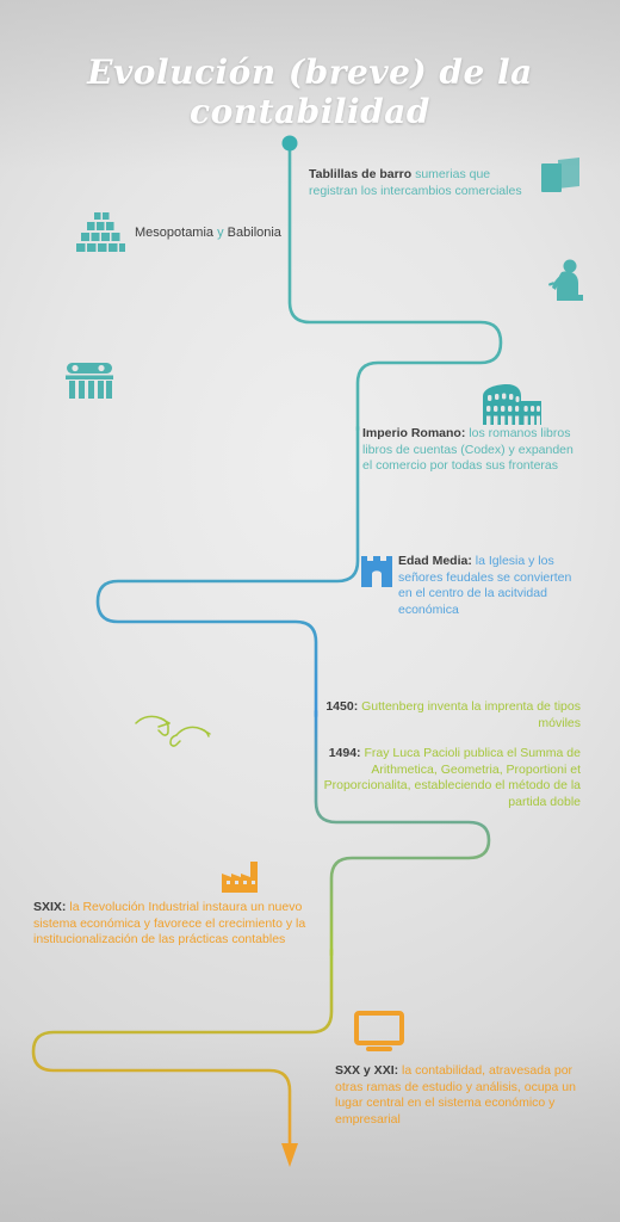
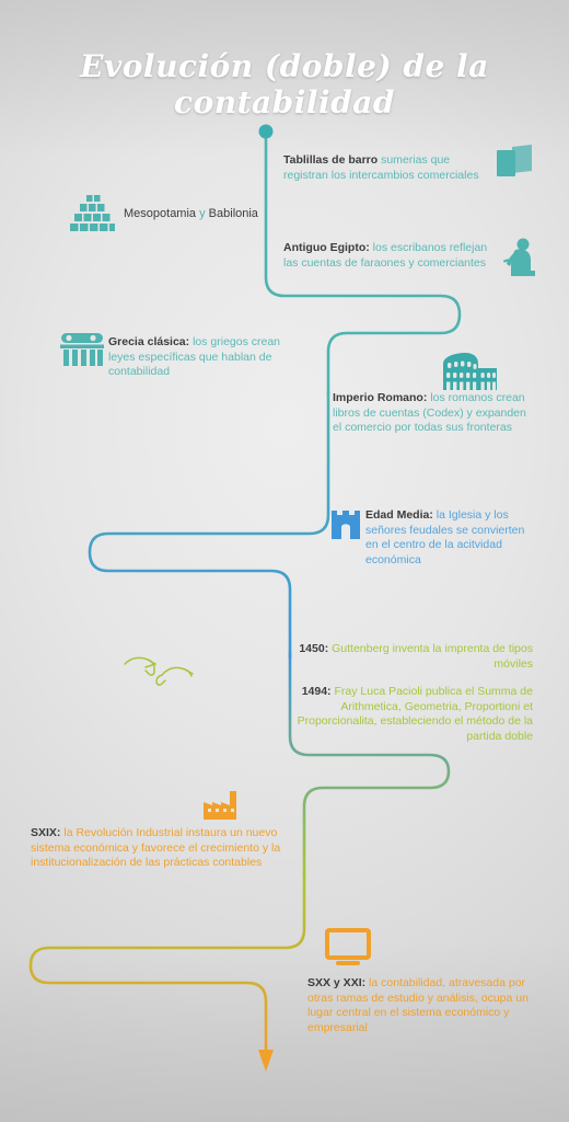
- Evolución (breve) de la contabilidad
+ Evolución (doble) de la contabilidad
  Mesopotamia y Babilonia
  Tablillas de barro sumerias que registran los intercambios comerciales
+ Antiguo Egipto: los escribanos reflejan las cuentas de faraones y comerciantes
+ Grecia clásica: los griegos crean leyes específicas que hablan de contabilidad
- Imperio Romano: los romanos libros libros de cuentas (Codex) y expanden el comercio por todas sus fronteras
+ Imperio Romano: los romanos crean libros de cuentas (Codex) y expanden el comercio por todas sus fronteras
  Edad Media: la Iglesia y los señores feudales se convierten en el centro de la acitvidad económica
  1450: Guttenberg inventa la imprenta de tipos móviles
  1494: Fray Luca Pacioli publica el Summa de Arithmetica, Geometria, Proportioni et Proporcionalita, estableciendo el método de la partida doble
  SXIX: la Revolución Industrial instaura un nuevo sistema económica y favorece el crecimiento y la institucionalización de las prácticas contables
  SXX y XXI: la contabilidad, atravesada por otras ramas de estudio y análisis, ocupa un lugar central en el sistema económico y empresarial
